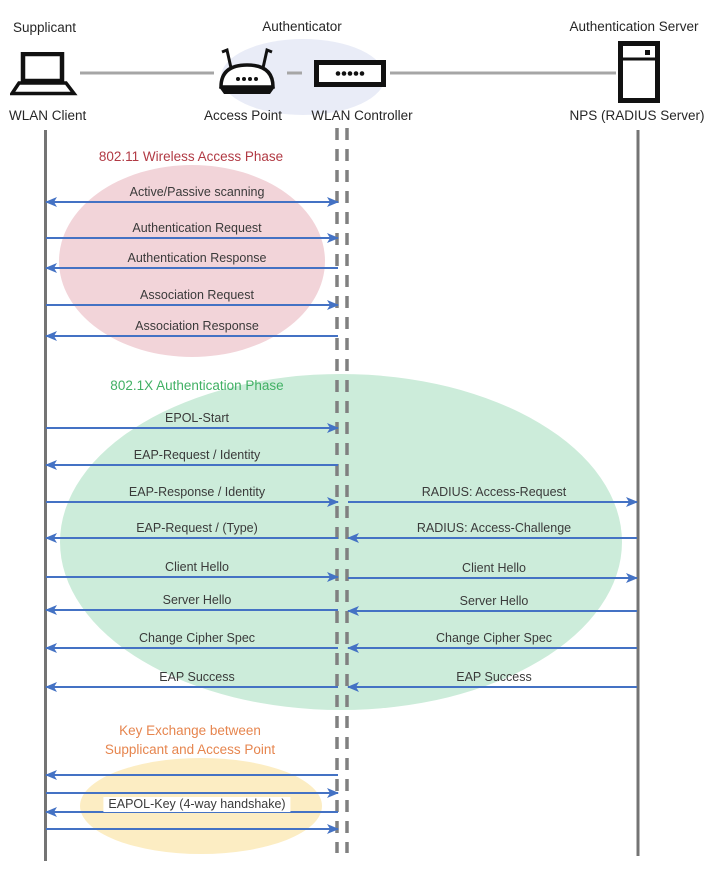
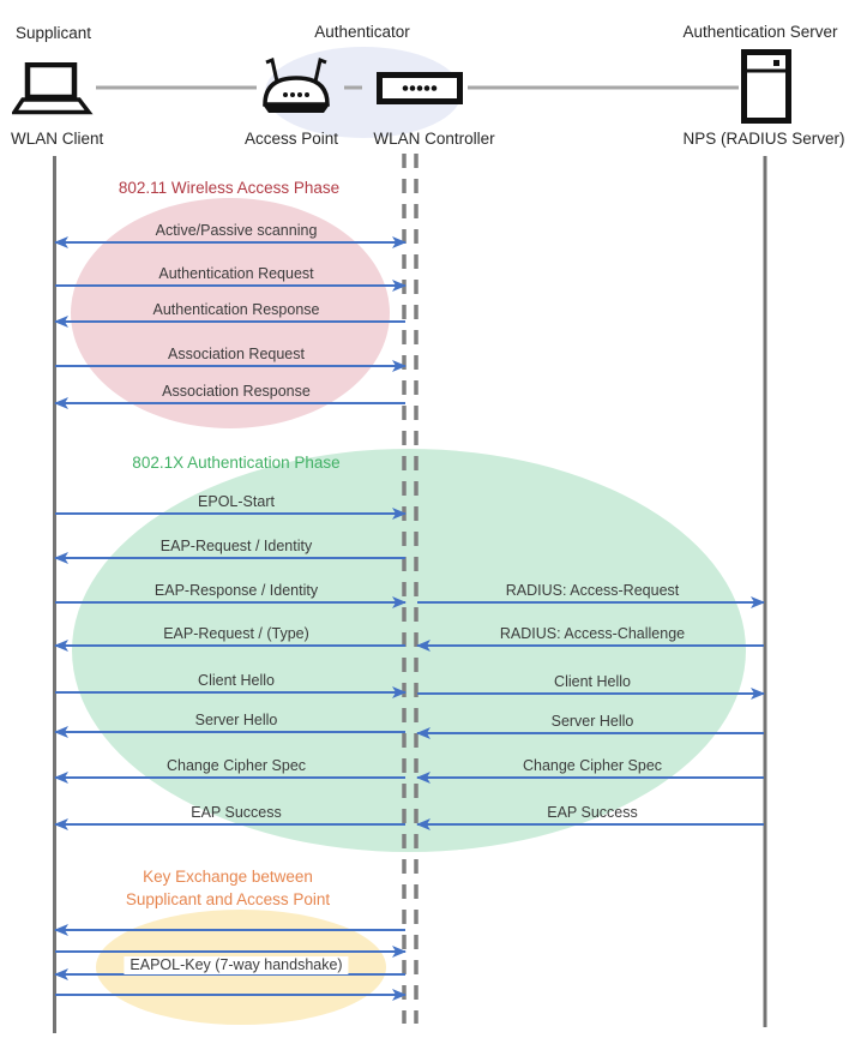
  Supplicant
  Authenticator
  Authentication Server
  WLAN Client
  Access Point
  WLAN Controller
  NPS (RADIUS Server)
  802.11 Wireless Access Phase
  802.1X Authentication Phase
  Key Exchange between
  Supplicant and Access Point
  Active/Passive scanning
  Authentication Request
  Authentication Response
  Association Request
  Association Response
  EPOL-Start
  EAP-Request / Identity
  EAP-Response / Identity
  EAP-Request / (Type)
  Client Hello
  Server Hello
  Change Cipher Spec
  EAP Success
- EAPOL-Key (4-way handshake)
+ EAPOL-Key (7-way handshake)
  RADIUS: Access-Request
  RADIUS: Access-Challenge
  Client Hello
  Server Hello
  Change Cipher Spec
  EAP Success
